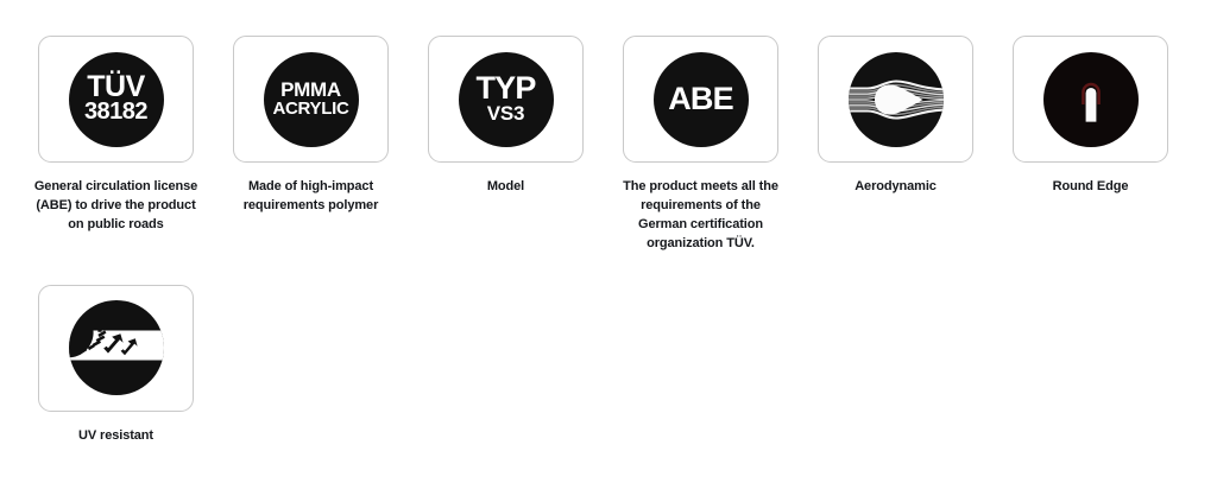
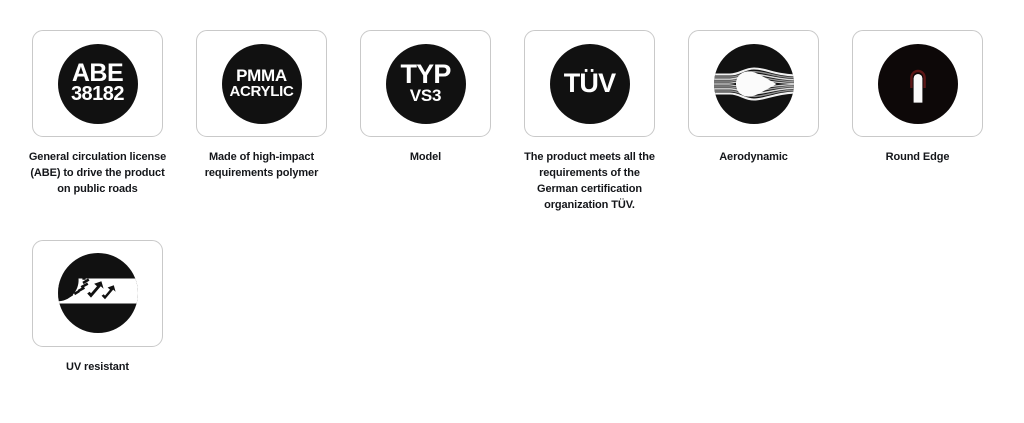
- TÜV
+ ABE
  38182
  General circulation license (ABE) to drive the product on public roads
  PMMA
  ACRYLIC
  Made of high-impact requirements polymer
  TYP
  VS3
  Model
- ABE
+ TÜV
  The product meets all the requirements of the German certification organization TÜV.
  Aerodynamic
  Round Edge
  UV resistant
